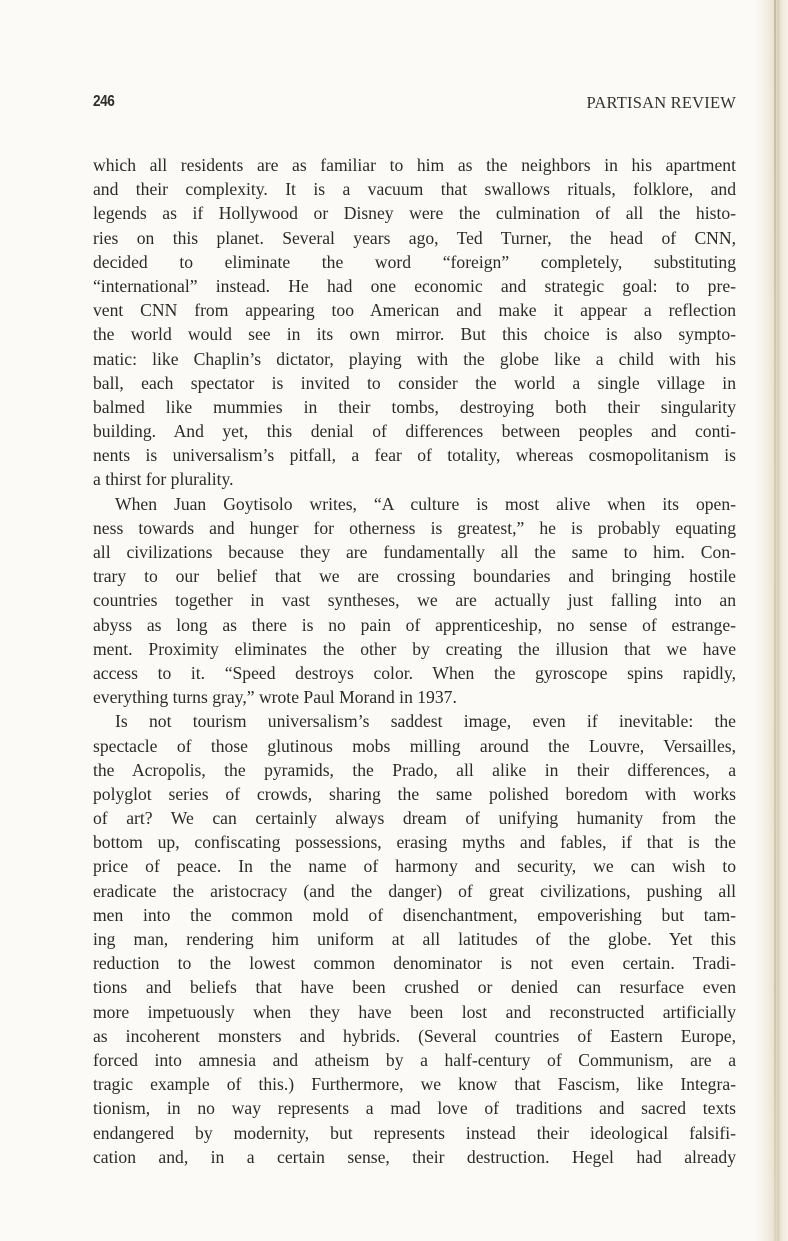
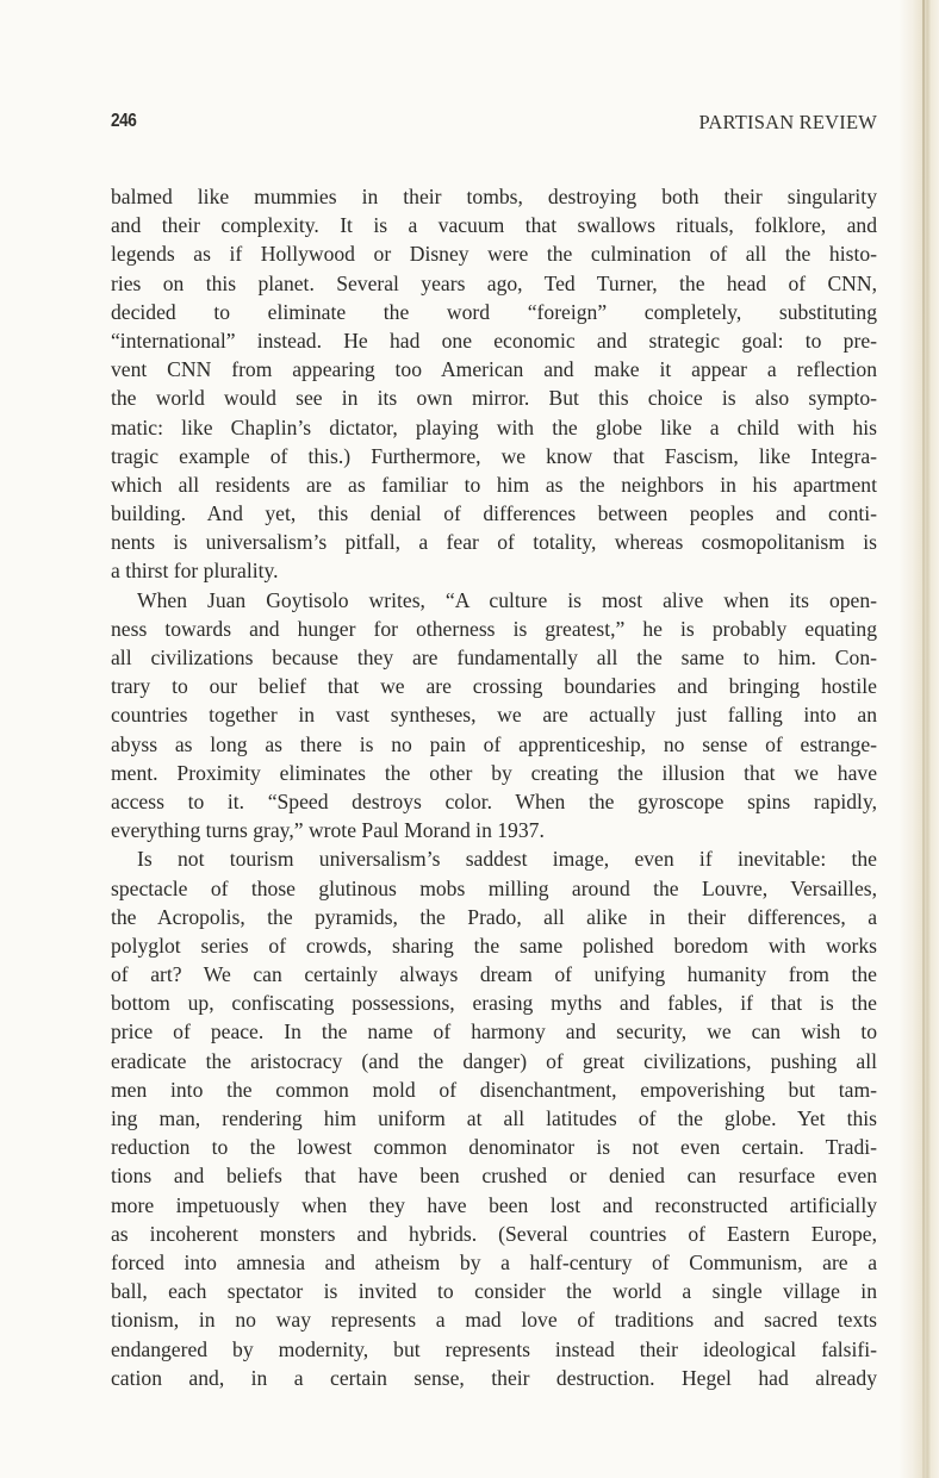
  246
  PARTISAN REVIEW
- which all residents are as familiar to him as the neighbors in his apartment
+ balmed like mummies in their tombs, destroying both their singularity
  and their complexity. It is a vacuum that swallows rituals, folklore, and
  legends as if Hollywood or Disney were the culmination of all the histo-
  ries on this planet. Several years ago, Ted Turner, the head of CNN,
  decided to eliminate the word “foreign” completely, substituting
  “international” instead. He had one economic and strategic goal: to pre-
  vent CNN from appearing too American and make it appear a reflection
  the world would see in its own mirror. But this choice is also sympto-
  matic: like Chaplin’s dictator, playing with the globe like a child with his
- ball, each spectator is invited to consider the world a single village in
+ tragic example of this.) Furthermore, we know that Fascism, like Integra-
- balmed like mummies in their tombs, destroying both their singularity
+ which all residents are as familiar to him as the neighbors in his apartment
  building. And yet, this denial of differences between peoples and conti-
  nents is universalism’s pitfall, a fear of totality, whereas cosmopolitanism is
  a thirst for plurality.
  When Juan Goytisolo writes, “A culture is most alive when its open-
  ness towards and hunger for otherness is greatest,” he is probably equating
  all civilizations because they are fundamentally all the same to him. Con-
  trary to our belief that we are crossing boundaries and bringing hostile
  countries together in vast syntheses, we are actually just falling into an
  abyss as long as there is no pain of apprenticeship, no sense of estrange-
  ment. Proximity eliminates the other by creating the illusion that we have
  access to it. “Speed destroys color. When the gyroscope spins rapidly,
  everything turns gray,” wrote Paul Morand in 1937.
  Is not tourism universalism’s saddest image, even if inevitable: the
  spectacle of those glutinous mobs milling around the Louvre, Versailles,
  the Acropolis, the pyramids, the Prado, all alike in their differences, a
  polyglot series of crowds, sharing the same polished boredom with works
  of art? We can certainly always dream of unifying humanity from the
  bottom up, confiscating possessions, erasing myths and fables, if that is the
  price of peace. In the name of harmony and security, we can wish to
  eradicate the aristocracy (and the danger) of great civilizations, pushing all
  men into the common mold of disenchantment, empoverishing but tam-
  ing man, rendering him uniform at all latitudes of the globe. Yet this
  reduction to the lowest common denominator is not even certain. Tradi-
  tions and beliefs that have been crushed or denied can resurface even
  more impetuously when they have been lost and reconstructed artificially
  as incoherent monsters and hybrids. (Several countries of Eastern Europe,
  forced into amnesia and atheism by a half-century of Communism, are a
- tragic example of this.) Furthermore, we know that Fascism, like Integra-
+ ball, each spectator is invited to consider the world a single village in
  tionism, in no way represents a mad love of traditions and sacred texts
  endangered by modernity, but represents instead their ideological falsifi-
  cation and, in a certain sense, their destruction. Hegel had already
